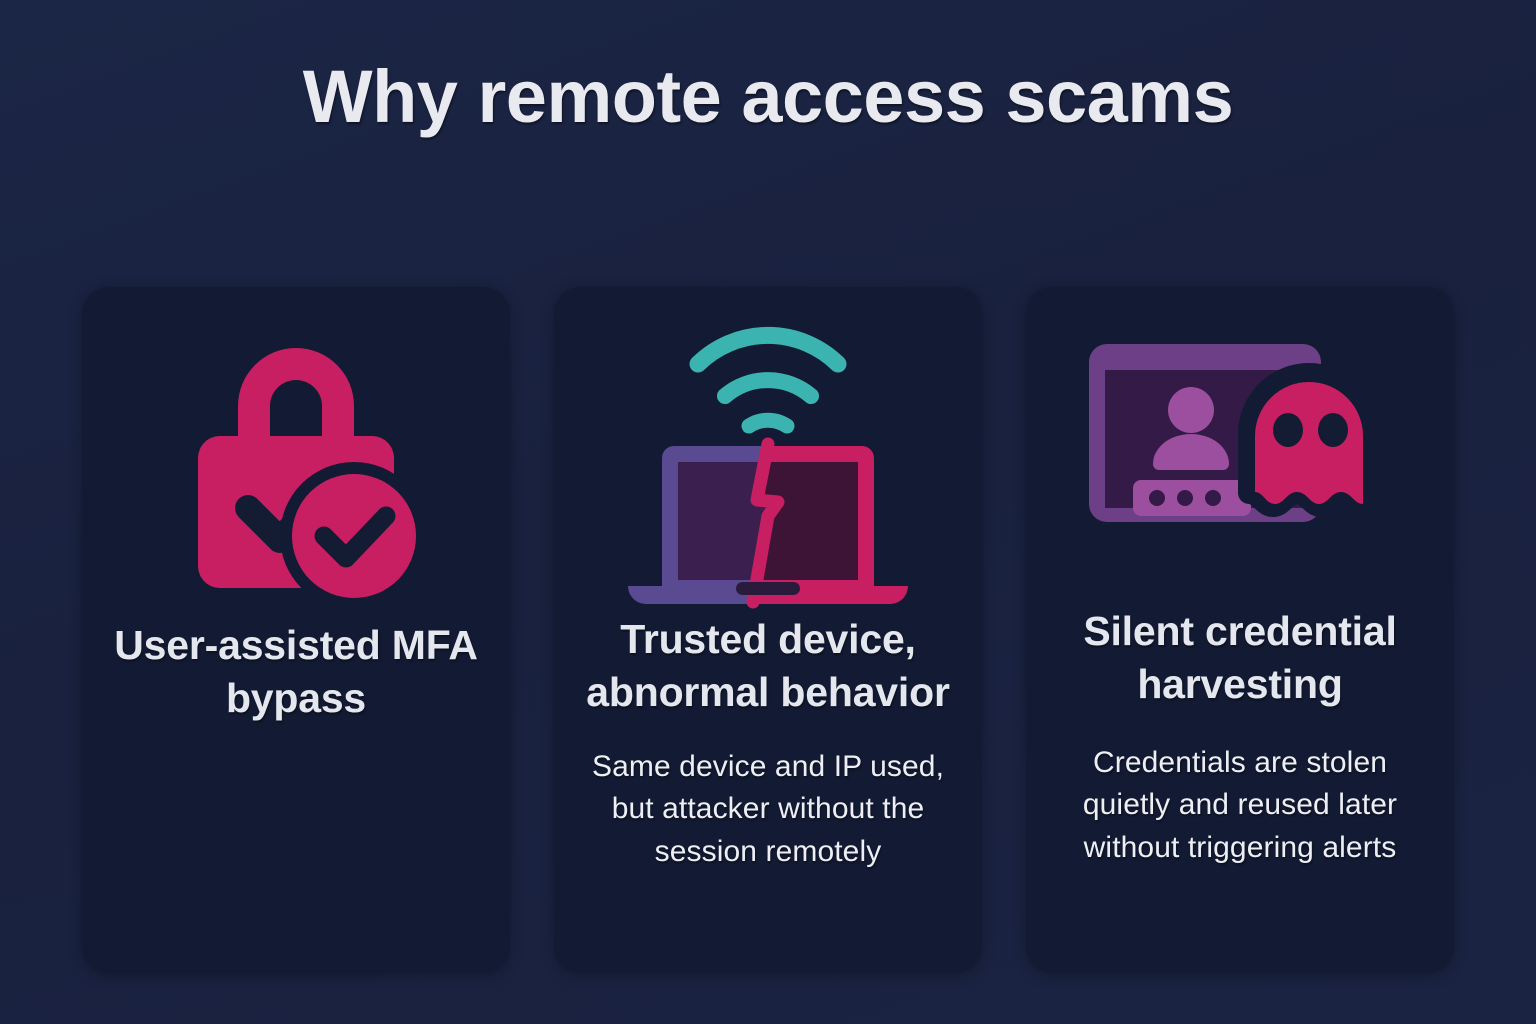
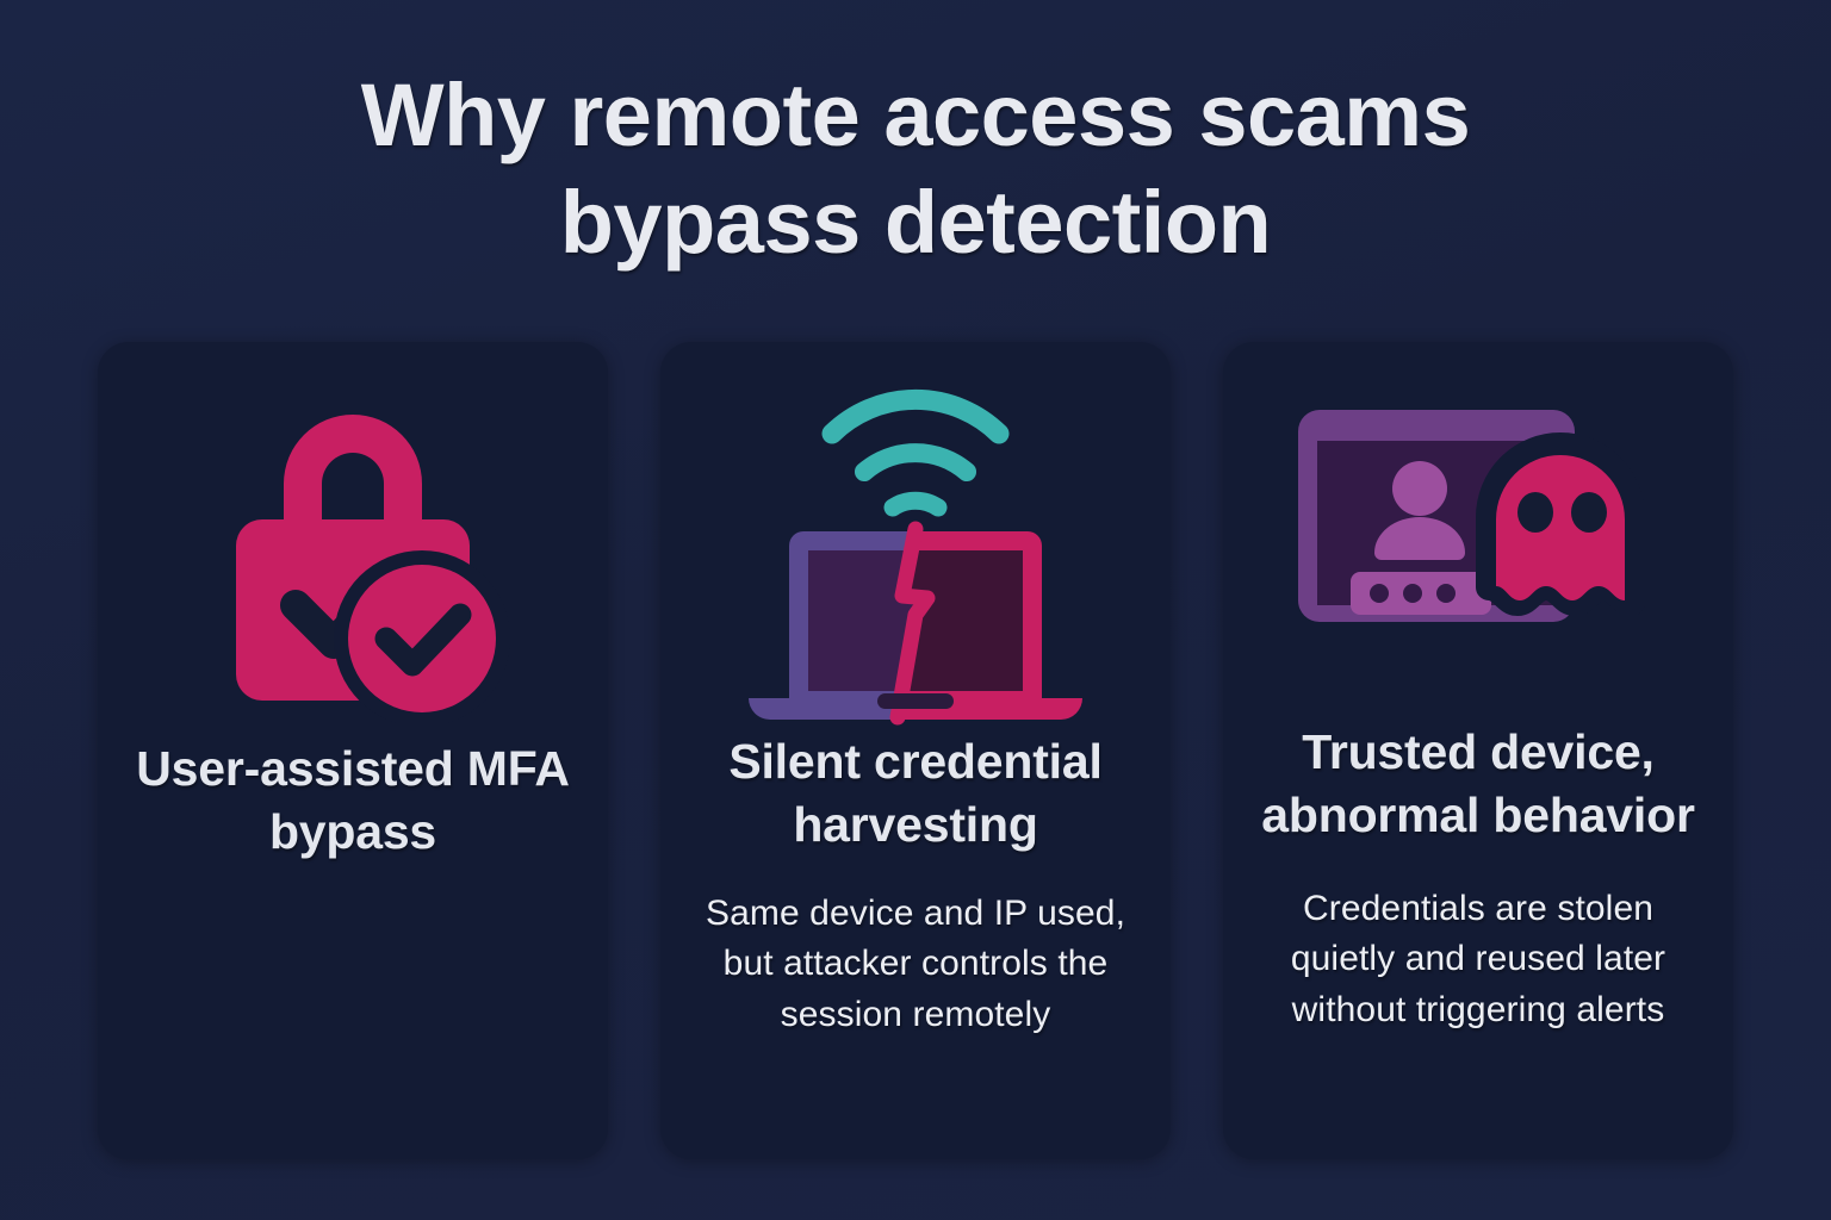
  Why remote access scams
+ bypass detection
  User-assisted MFA bypass
- Trusted device, abnormal behavior
+ Silent credential harvesting
- Same device and IP used, but attacker without the session remotely
+ Same device and IP used, but attacker controls the session remotely
- Silent credential harvesting
+ Trusted device, abnormal behavior
  Credentials are stolen quietly and reused later without triggering alerts
